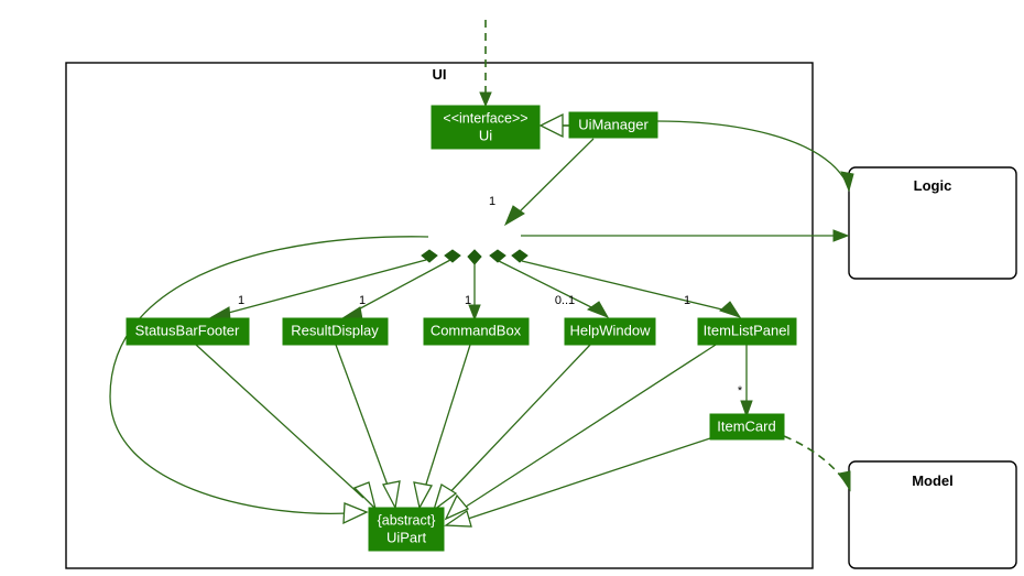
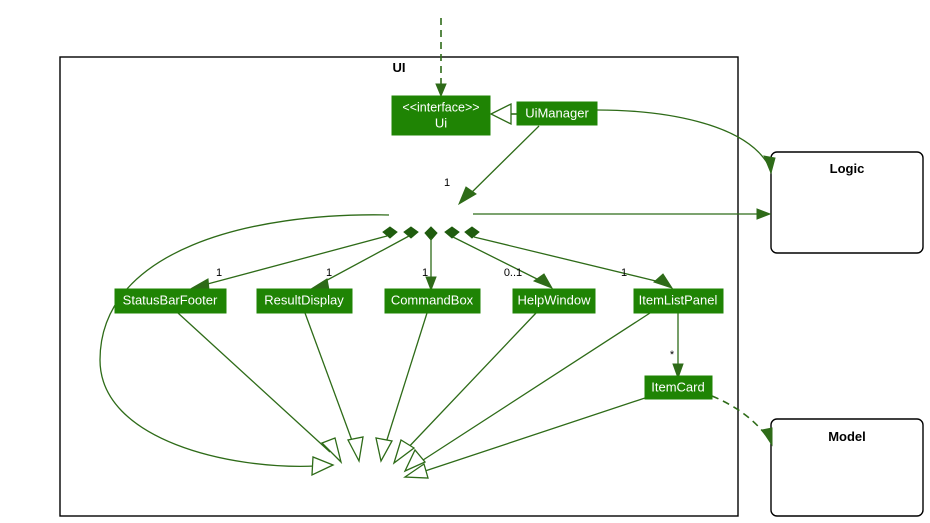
  UI
  Logic
  Model
  1
  1
  1
  1
  0..1
  1
  *
  <<interface>>
  Ui
  UiManager
  StatusBarFooter
  ResultDisplay
  CommandBox
  HelpWindow
  ItemListPanel
  ItemCard
- {abstract}
- UiPart
